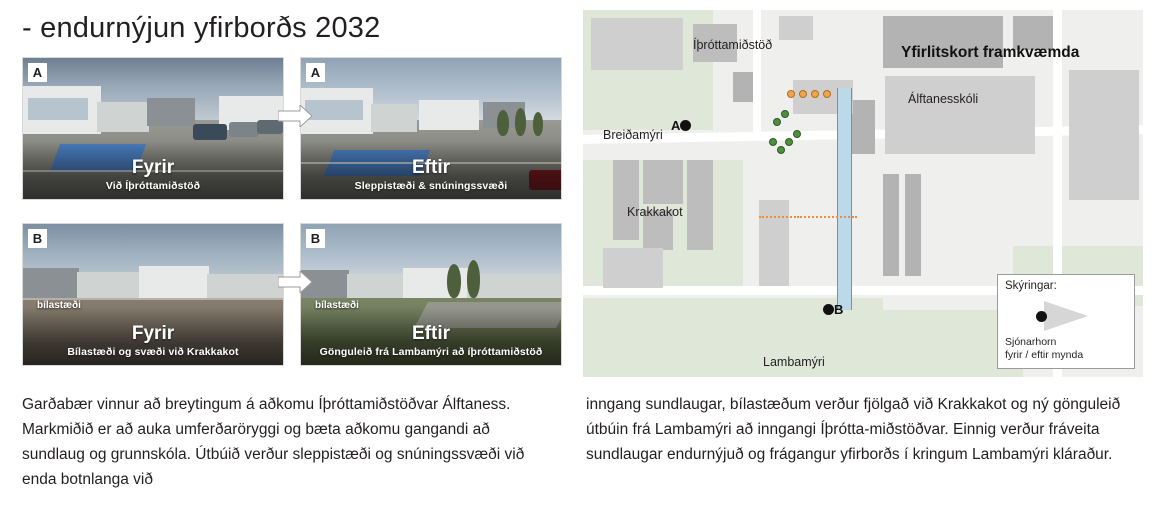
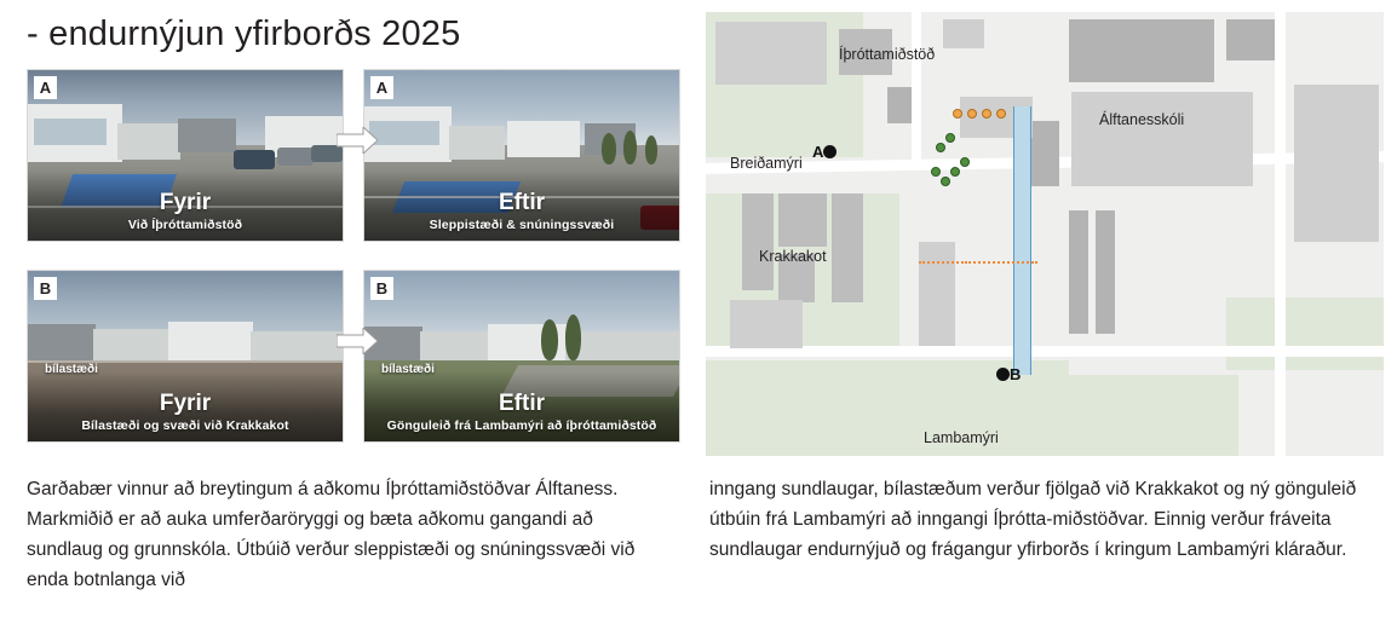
- - endurnýjun yfirborðs 2032
+ - endurnýjun yfirborðs 2025
  A
  Fyrir
  Við Íþróttamiðstöð
  A
  Eftir
  Sleppistæði & snúningssvæði
  B
  bílastæði
  Fyrir
  Bílastæði og svæði við Krakkakot
  B
  bílastæði
  Eftir
  Gönguleið frá Lambamýri að íþróttamiðstöð
  Garðabær vinnur að breytingum á aðkomu Íþróttamiðstöðvar Álftaness. Markmiðið er að auka umferðaröryggi og bæta aðkomu gangandi að sundlaug og grunnskóla. Útbúið verður sleppistæði og snúningssvæði við enda botnlanga við
- Yfirlitskort framkvæmda
  Íþróttamiðstöð
  Álftanesskóli
  Breiðamýri
  Krakkakot
  Lambamýri
  A
  B
- Skýringar:
- Sjónarhorn
- fyrir / eftir mynda
  inngang sundlaugar, bílastæðum verður fjölgað við Krakkakot og ný gönguleið útbúin frá Lambamýri að inngangi Íþrótta-miðstöðvar. Einnig verður fráveita sundlaugar endurnýjuð og frágangur yfirborðs í kringum Lambamýri kláraður.
